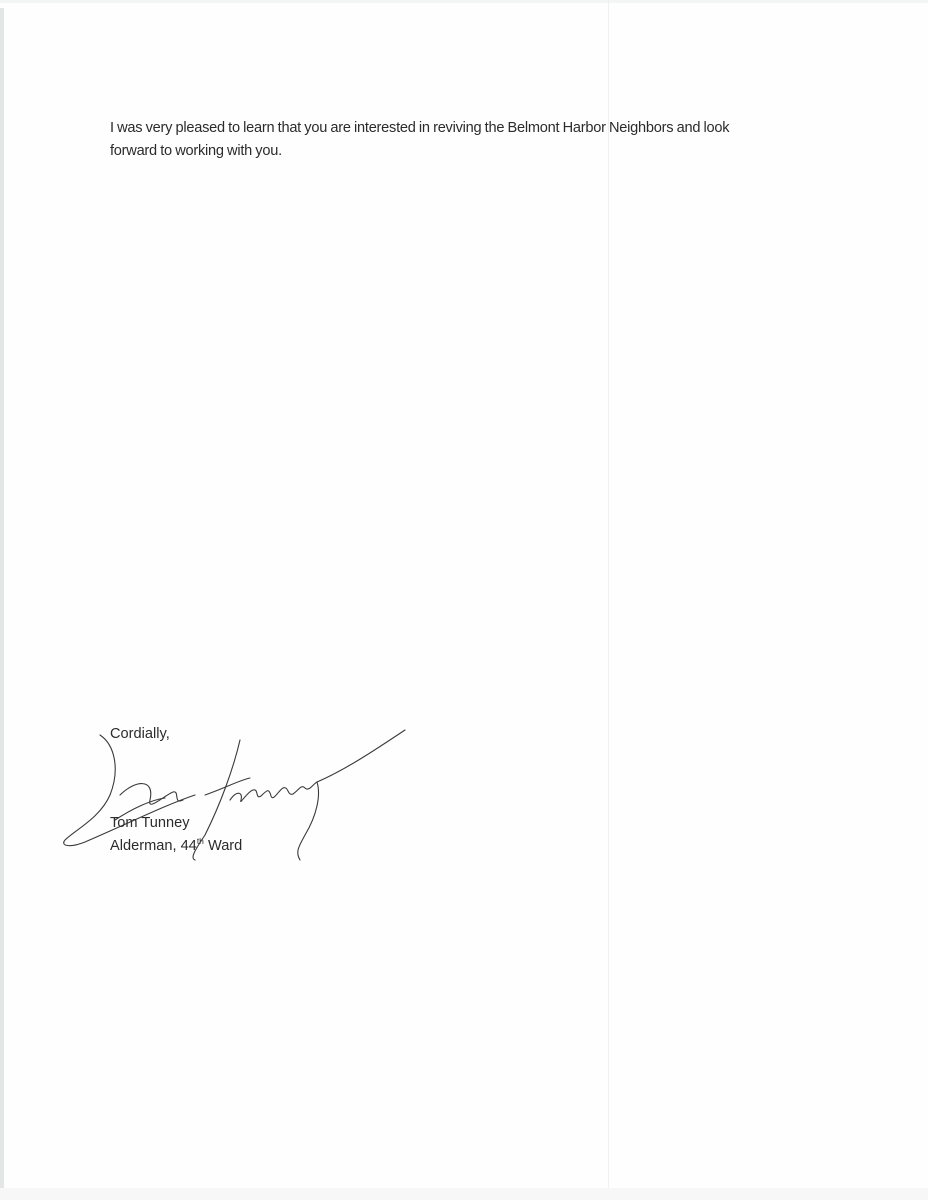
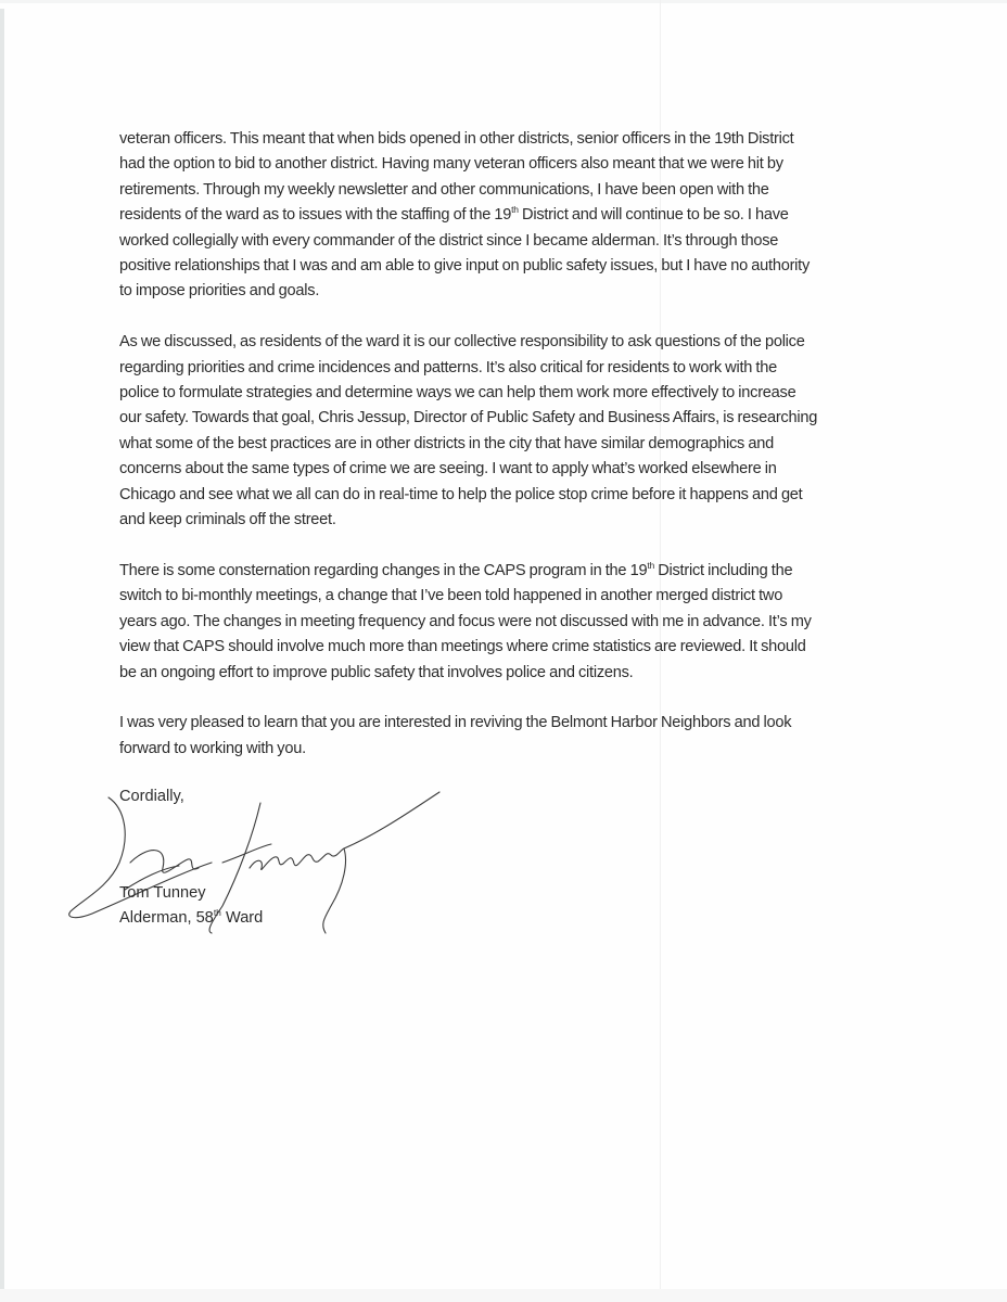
+ veteran officers. This meant that when bids opened in other districts, senior officers in the 19th District
+ had the option to bid to another district. Having many veteran officers also meant that we were hit by
+ retirements. Through my weekly newsletter and other communications, I have been open with the
+ residents of the ward as to issues with the staffing of the 19th District and will continue to be so. I have
+ worked collegially with every commander of the district since I became alderman. It’s through those
+ positive relationships that I was and am able to give input on public safety issues, but I have no authority
+ to impose priorities and goals.
+ As we discussed, as residents of the ward it is our collective responsibility to ask questions of the police
+ regarding priorities and crime incidences and patterns. It’s also critical for residents to work with the
+ police to formulate strategies and determine ways we can help them work more effectively to increase
+ our safety. Towards that goal, Chris Jessup, Director of Public Safety and Business Affairs, is researching
+ what some of the best practices are in other districts in the city that have similar demographics and
+ concerns about the same types of crime we are seeing. I want to apply what’s worked elsewhere in
+ Chicago and see what we all can do in real-time to help the police stop crime before it happens and get
+ and keep criminals off the street.
+ There is some consternation regarding changes in the CAPS program in the 19th District including the
+ switch to bi-monthly meetings, a change that I’ve been told happened in another merged district two
+ years ago. The changes in meeting frequency and focus were not discussed with me in advance. It’s my
+ view that CAPS should involve much more than meetings where crime statistics are reviewed. It should
+ be an ongoing effort to improve public safety that involves police and citizens.
  I was very pleased to learn that you are interested in reviving the Belmont Harbor Neighbors and look
  forward to working with you.
  Cordially,
  Tom Tunney
- Alderman, 44th Ward
+ Alderman, 58th Ward
